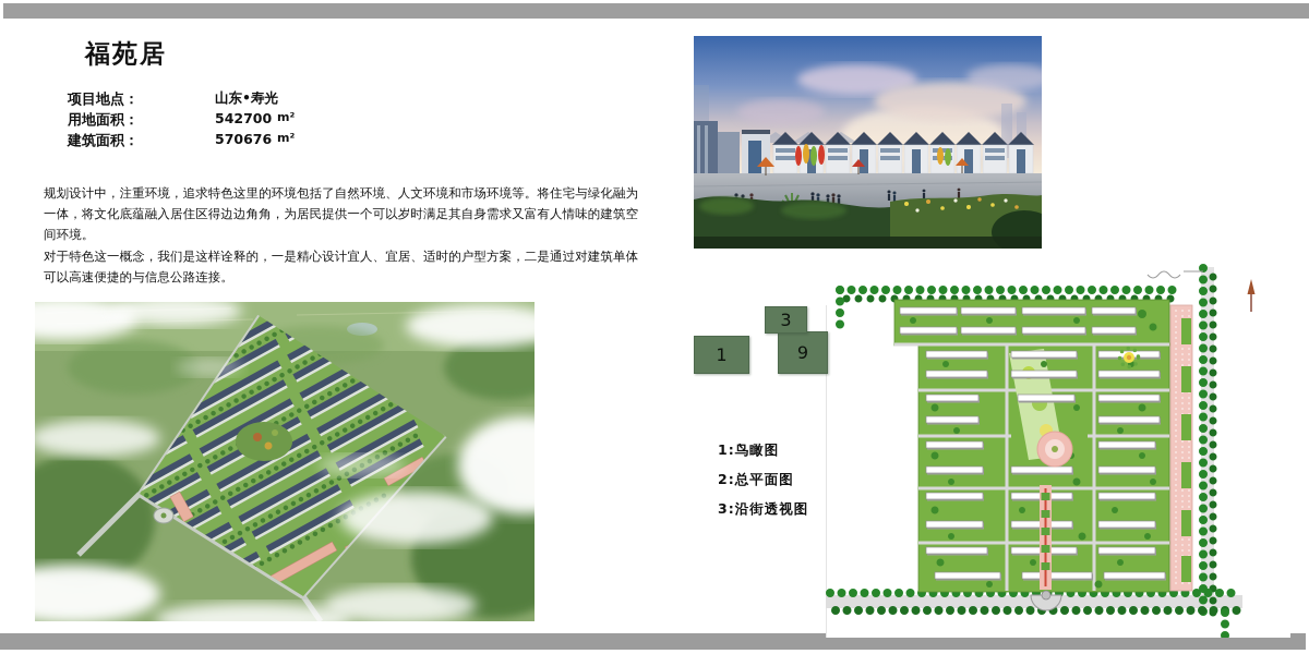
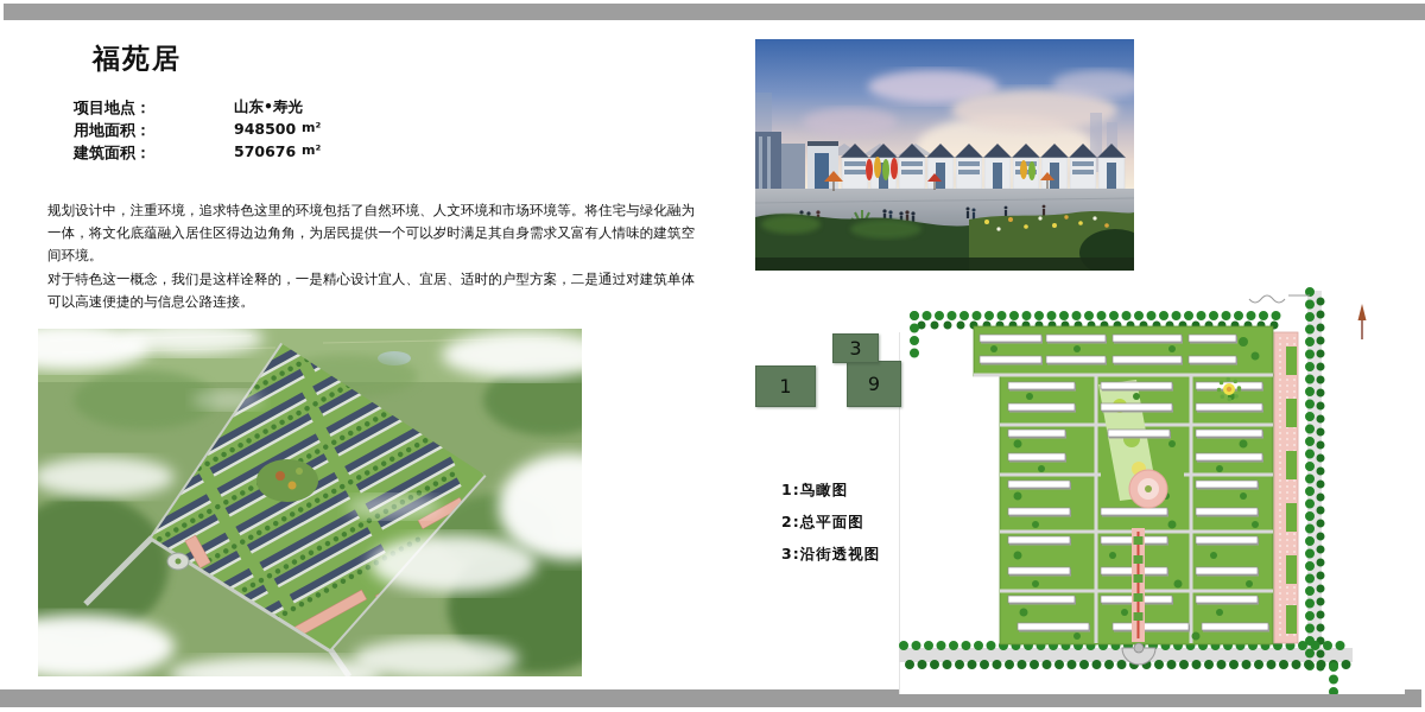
  福苑居
  项目地点：
  山东•寿光
  用地面积：
- 542700
+ 948500
  m²
  建筑面积：
  570676
  m²
  规划设计中，注重环境，追求特色这里的环境包括了自然环境、人文环境和市场环境等。将住宅与绿化融为
  一体，将文化底蕴融入居住区得边边角角，为居民提供一个可以岁时满足其自身需求又富有人情味的建筑空
  间环境。
  对于特色这一概念，我们是这样诠释的，一是精心设计宜人、宜居、适时的户型方案，二是通过对建筑单体
  可以高速便捷的与信息公路连接。
  1
  9
  3
  1:鸟瞰图
  2:总平面图
  3:沿街透视图
